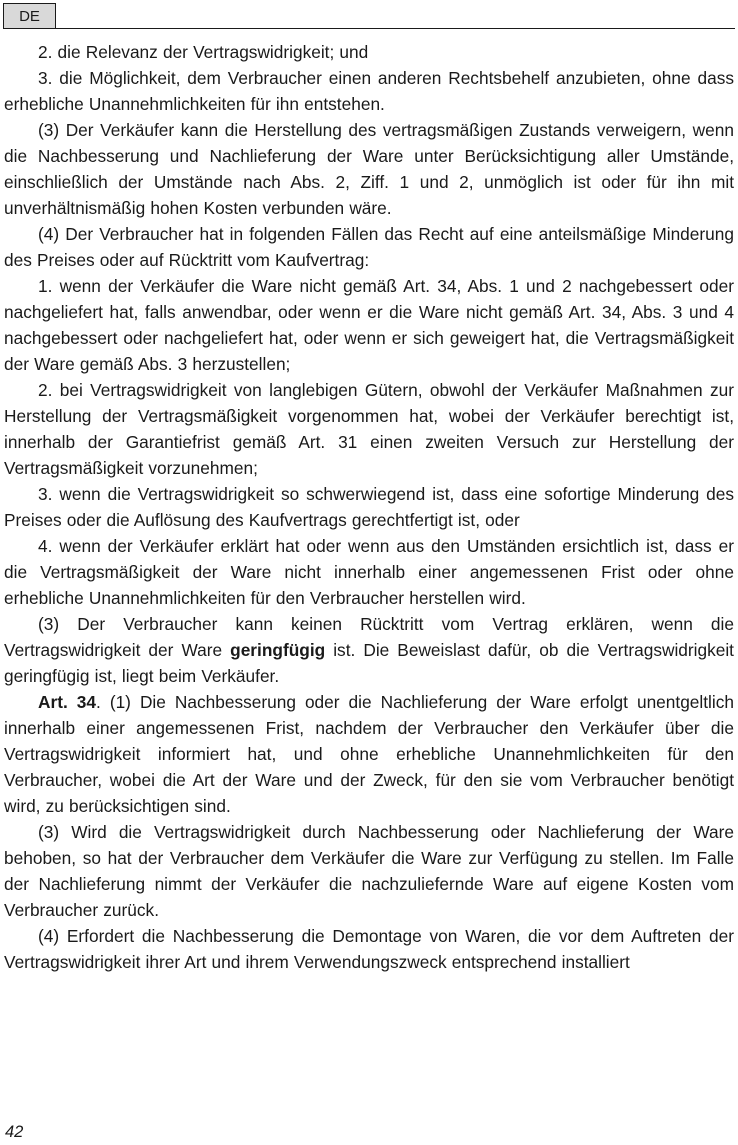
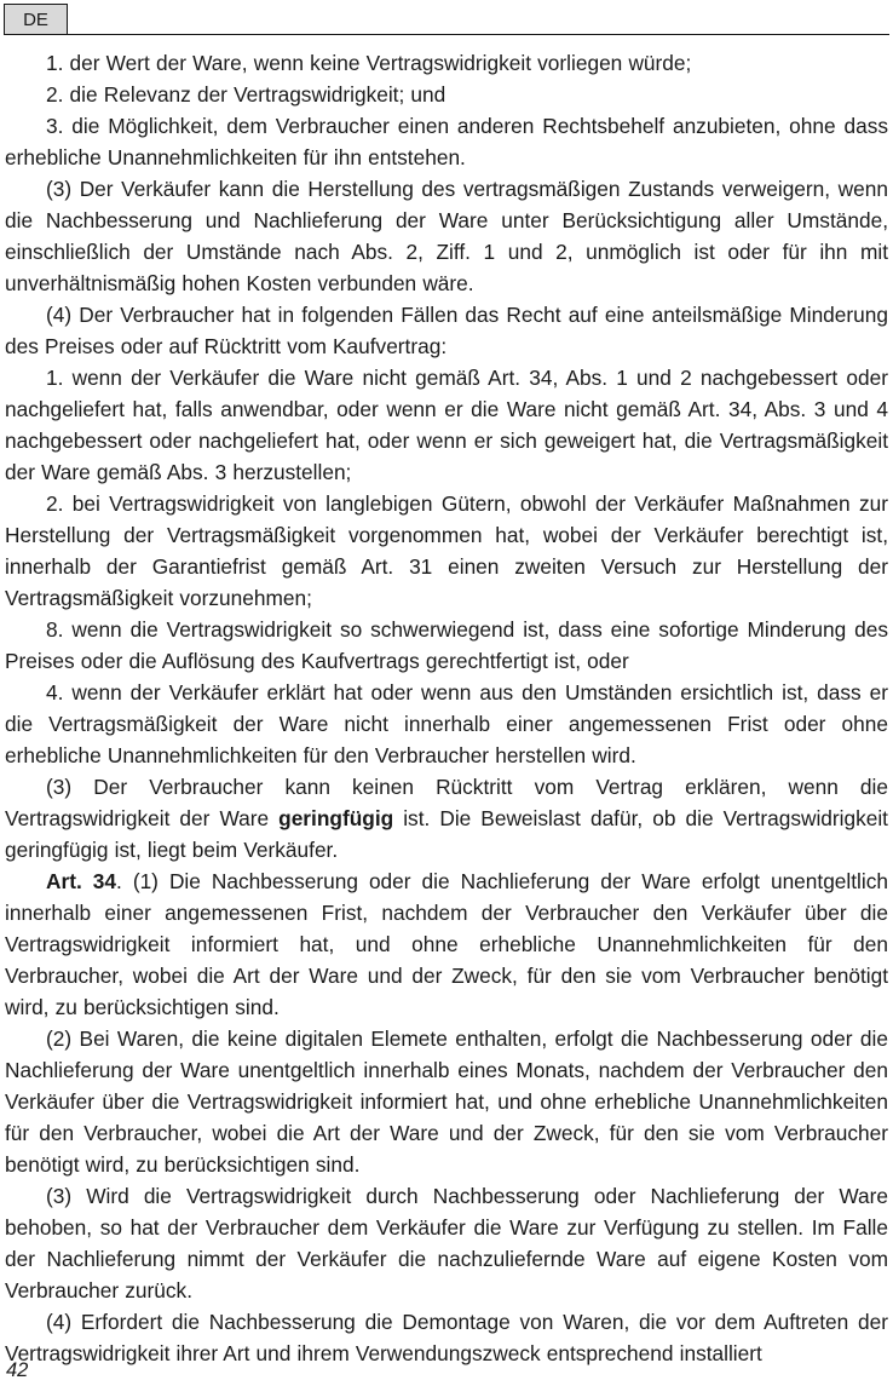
  DE
+ 1. der Wert der Ware, wenn keine Vertragswidrigkeit vorliegen würde;
  2. die Relevanz der Vertragswidrigkeit; und
  3. die Möglichkeit, dem Verbraucher einen anderen Rechtsbehelf anzubieten, ohne dass erhebliche Unannehmlichkeiten für ihn entstehen.
  (3) Der Verkäufer kann die Herstellung des vertragsmäßigen Zustands verweigern, wenn die Nachbesserung und Nachlieferung der Ware unter Berücksichtigung aller Umstände, einschließlich der Umstände nach Abs. 2, Ziff. 1 und 2, unmöglich ist oder für ihn mit unverhältnismäßig hohen Kosten verbunden wäre.
  (4) Der Verbraucher hat in folgenden Fällen das Recht auf eine anteilsmäßige Minderung des Preises oder auf Rücktritt vom Kaufvertrag:
  1. wenn der Verkäufer die Ware nicht gemäß Art. 34, Abs. 1 und 2 nachgebessert oder nachgeliefert hat, falls anwendbar, oder wenn er die Ware nicht gemäß Art. 34, Abs. 3 und 4 nachgebessert oder nachgeliefert hat, oder wenn er sich geweigert hat, die Vertragsmäßigkeit der Ware gemäß Abs. 3 herzustellen;
  2. bei Vertragswidrigkeit von langlebigen Gütern, obwohl der Verkäufer Maßnahmen zur Herstellung der Vertragsmäßigkeit vorgenommen hat, wobei der Verkäufer berechtigt ist, innerhalb der Garantiefrist gemäß Art. 31 einen zweiten Versuch zur Herstellung der Vertragsmäßigkeit vorzunehmen;
- 3. wenn die Vertragswidrigkeit so schwerwiegend ist, dass eine sofortige Minderung des Preises oder die Auflösung des Kaufvertrags gerechtfertigt ist, oder
+ 8. wenn die Vertragswidrigkeit so schwerwiegend ist, dass eine sofortige Minderung des Preises oder die Auflösung des Kaufvertrags gerechtfertigt ist, oder
  4. wenn der Verkäufer erklärt hat oder wenn aus den Umständen ersichtlich ist, dass er die Vertragsmäßigkeit der Ware nicht innerhalb einer angemessenen Frist oder ohne erhebliche Unannehmlichkeiten für den Verbraucher herstellen wird.
  (3) Der Verbraucher kann keinen Rücktritt vom Vertrag erklären, wenn die Vertragswidrigkeit der Ware geringfügig ist. Die Beweislast dafür, ob die Vertragswidrigkeit geringfügig ist, liegt beim Verkäufer.
  Art. 34. (1) Die Nachbesserung oder die Nachlieferung der Ware erfolgt unentgeltlich innerhalb einer angemessenen Frist, nachdem der Verbraucher den Verkäufer über die Vertragswidrigkeit informiert hat, und ohne erhebliche Unannehmlichkeiten für den Verbraucher, wobei die Art der Ware und der Zweck, für den sie vom Verbraucher benötigt wird, zu berücksichtigen sind.
+ (2) Bei Waren, die keine digitalen Elemete enthalten, erfolgt die Nachbesserung oder die Nachlieferung der Ware unentgeltlich innerhalb eines Monats, nachdem der Verbraucher den Verkäufer über die Vertragswidrigkeit informiert hat, und ohne erhebliche Unannehmlichkeiten für den Verbraucher, wobei die Art der Ware und der Zweck, für den sie vom Verbraucher benötigt wird, zu berücksichtigen sind.
  (3) Wird die Vertragswidrigkeit durch Nachbesserung oder Nachlieferung der Ware behoben, so hat der Verbraucher dem Verkäufer die Ware zur Verfügung zu stellen. Im Falle der Nachlieferung nimmt der Verkäufer die nachzuliefernde Ware auf eigene Kosten vom Verbraucher zurück.
  (4) Erfordert die Nachbesserung die Demontage von Waren, die vor dem Auftreten der Vertragswidrigkeit ihrer Art und ihrem Verwendungszweck entsprechend installiert
  42
